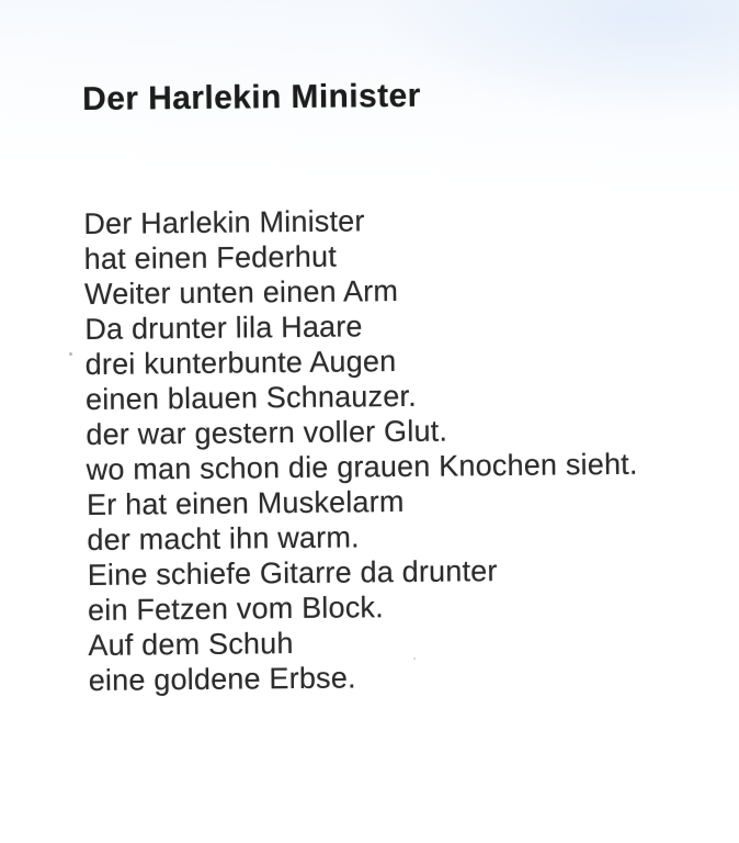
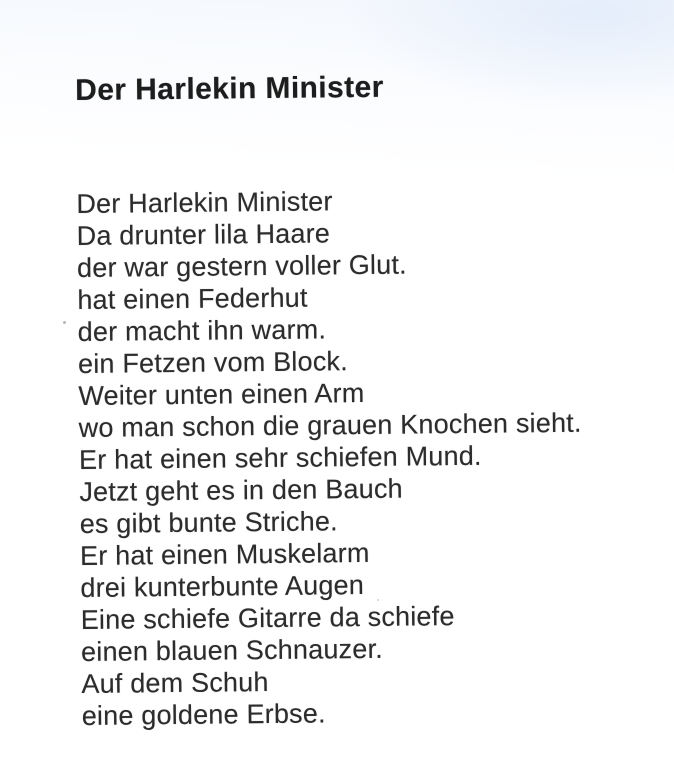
  Der Harlekin Minister
  Der Harlekin Minister
- hat einen Federhut
+ Da drunter lila Haare
- Weiter unten einen Arm
+ der war gestern voller Glut.
- Da drunter lila Haare
+ hat einen Federhut
- drei kunterbunte Augen
+ der macht ihn warm.
- einen blauen Schnauzer.
+ ein Fetzen vom Block.
- der war gestern voller Glut.
+ Weiter unten einen Arm
  wo man schon die grauen Knochen sieht.
+ Er hat einen sehr schiefen Mund.
+ Jetzt geht es in den Bauch
+ es gibt bunte Striche.
  Er hat einen Muskelarm
- der macht ihn warm.
+ drei kunterbunte Augen
- Eine schiefe Gitarre da drunter
+ Eine schiefe Gitarre da schiefe
- ein Fetzen vom Block.
+ einen blauen Schnauzer.
  Auf dem Schuh
  eine goldene Erbse.
